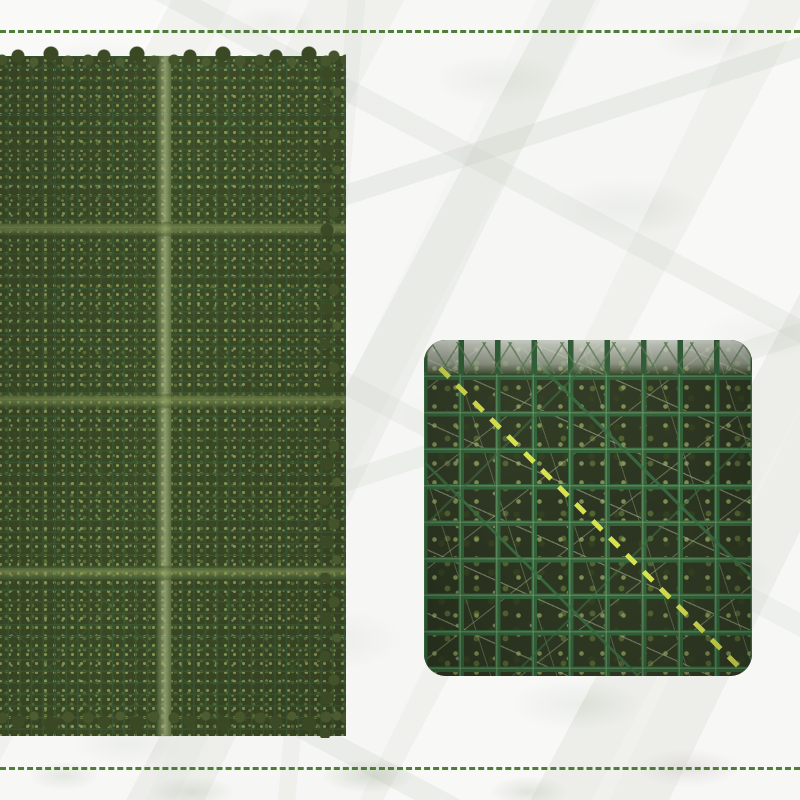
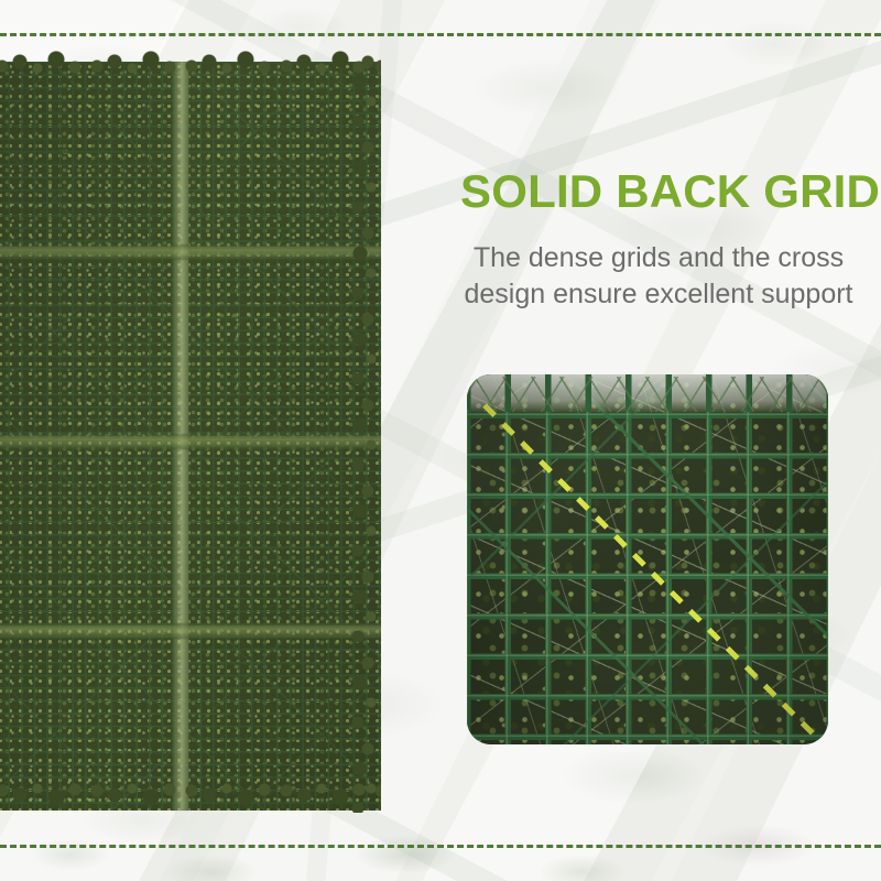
+ SOLID BACK GRID
+ The dense grids and the cross design ensure excellent support
